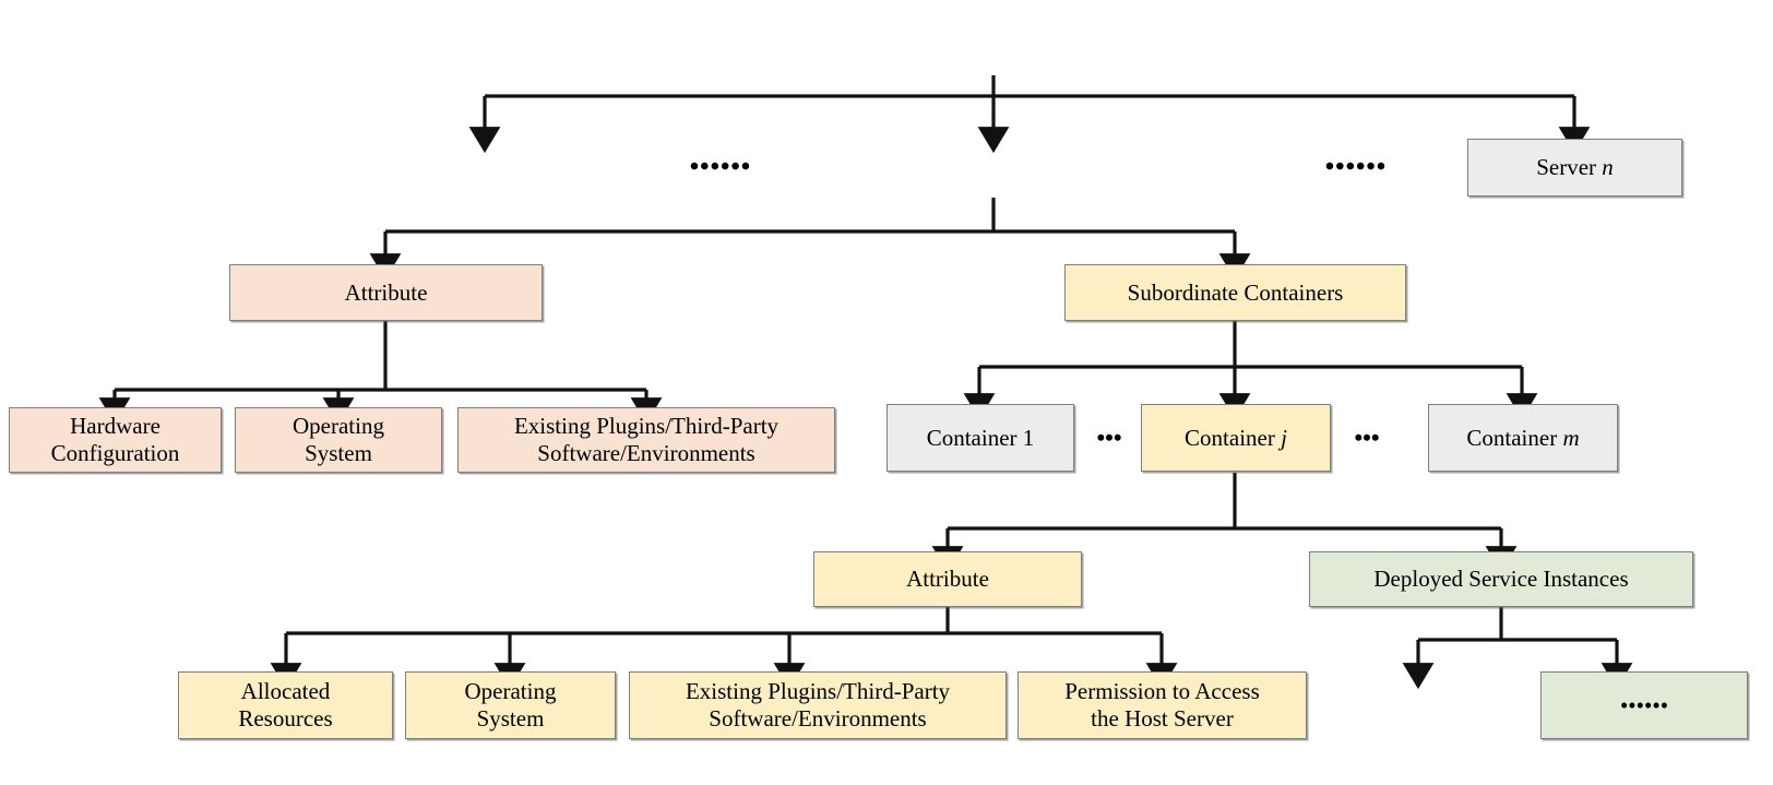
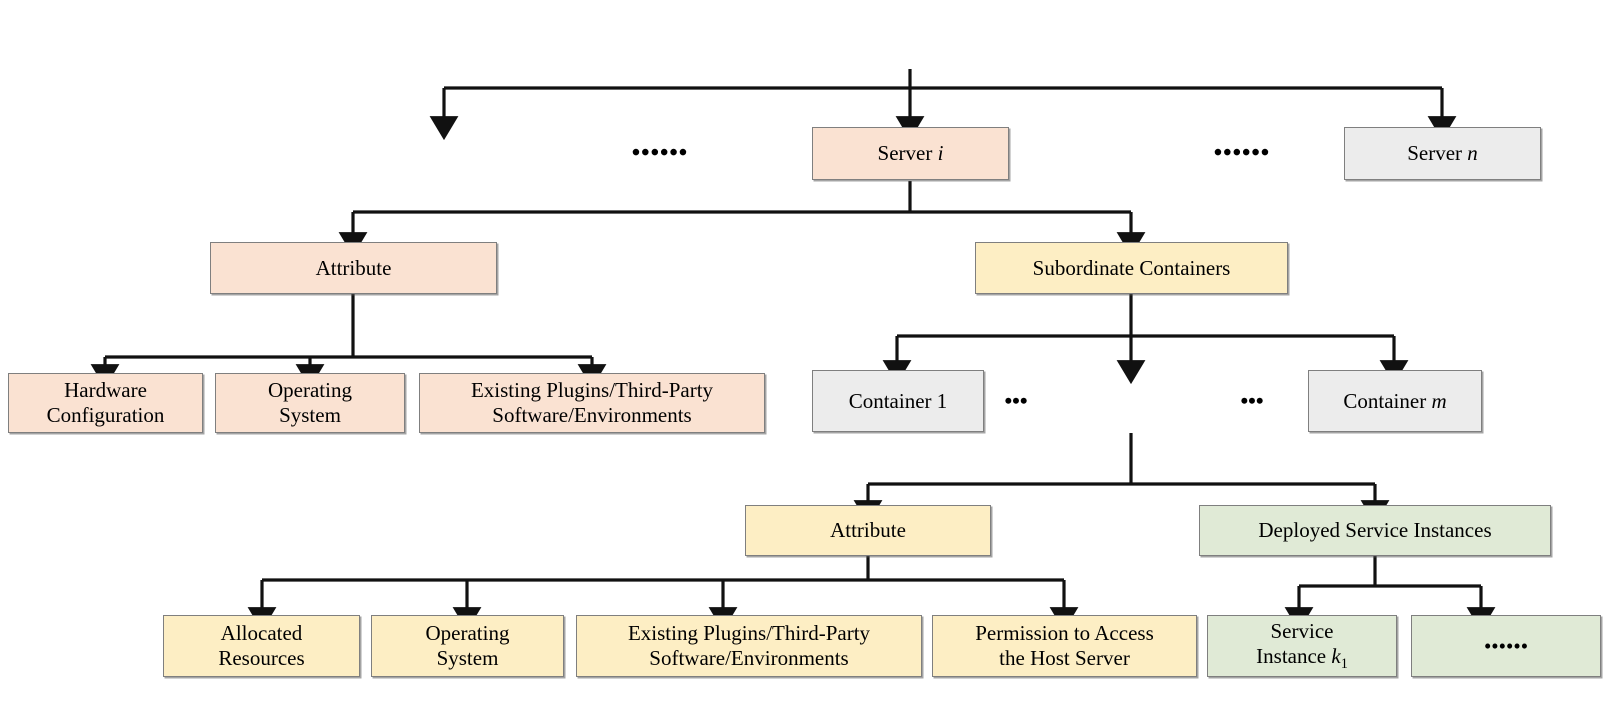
  ••••••
+ Server i
  ••••••
  Server n
  Attribute
  Subordinate Containers
  Hardware
  Configuration
  Operating
  System
  Existing Plugins/Third-Party
  Software/Environments
  Container 1
  •••
- Container j
  •••
  Container m
  Attribute
  Deployed Service Instances
  Allocated
  Resources
  Operating
  System
  Existing Plugins/Third-Party
  Software/Environments
  Permission to Access
  the Host Server
+ Service
+ Instance k1
  ••••••
